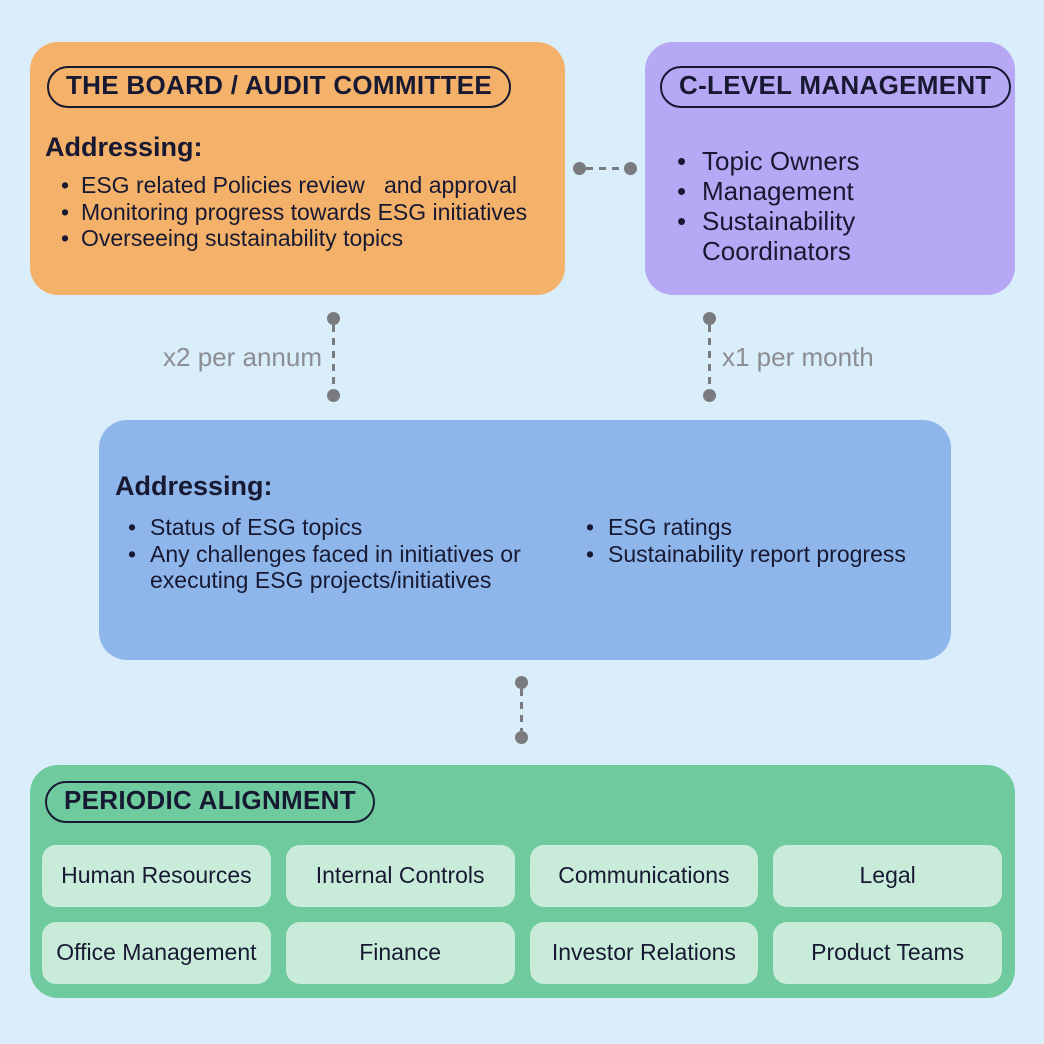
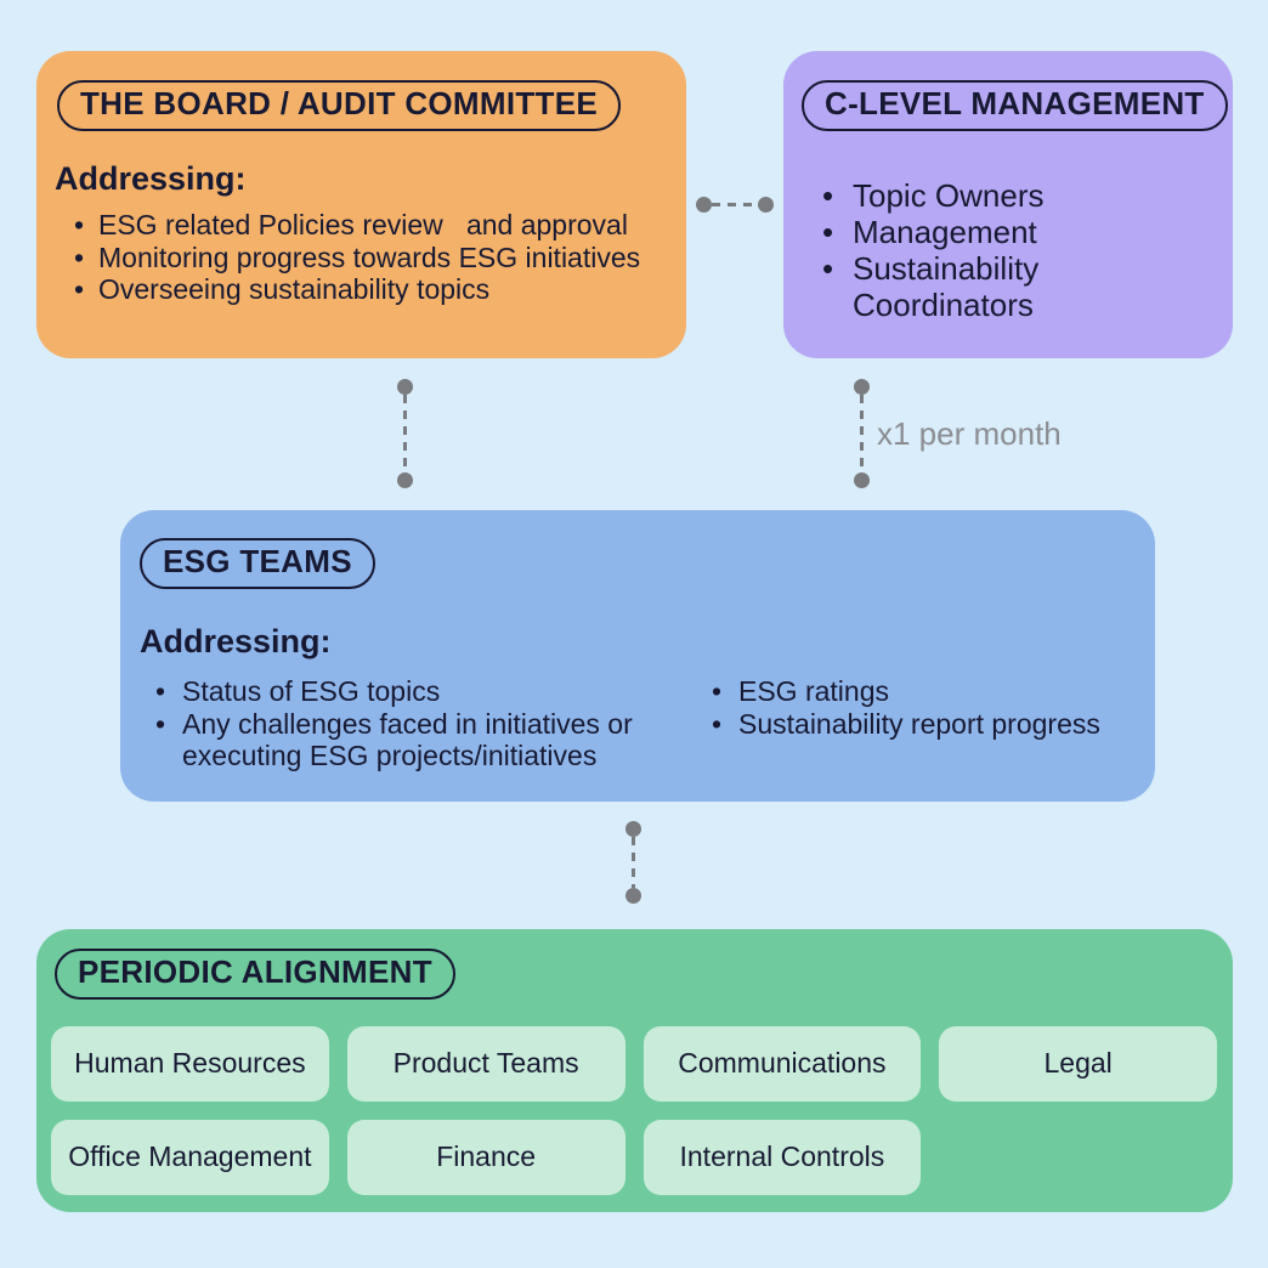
  THE BOARD / AUDIT COMMITTEE
  Addressing:
  ESG related Policies review and approval
  Monitoring progress towards ESG initiatives
  Overseeing sustainability topics
  C-LEVEL MANAGEMENT
  Topic Owners
  Management
  Sustainability Coordinators
- x2 per annum
  x1 per month
+ ESG TEAMS
  Addressing:
  Status of ESG topics
  Any challenges faced in initiatives or executing ESG projects/initiatives
  ESG ratings
  Sustainability report progress
  PERIODIC ALIGNMENT
  Human Resources
- Internal Controls
+ Product Teams
  Communications
  Legal
  Office Management
  Finance
- Investor Relations
- Product Teams
+ Internal Controls
